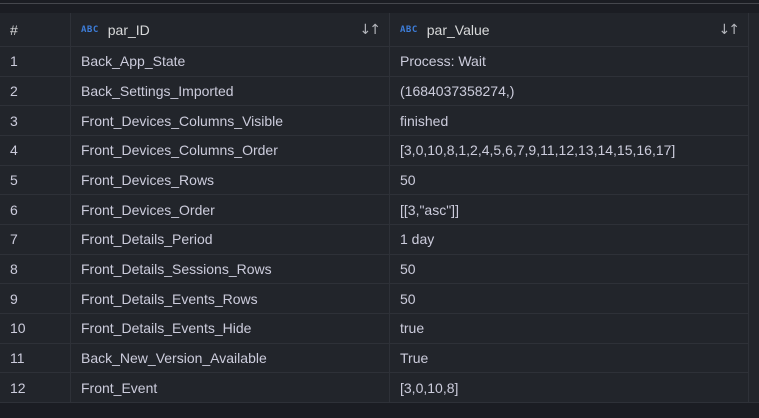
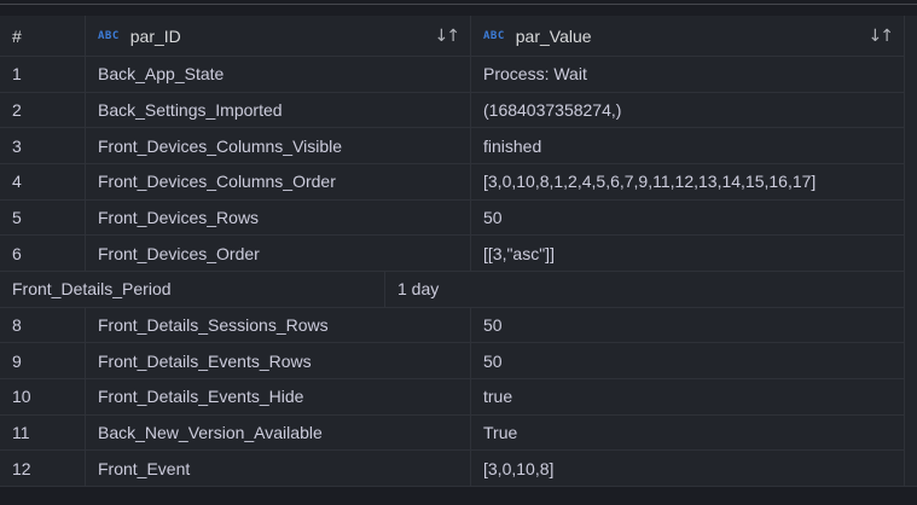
  #
  ABC
  par_ID
  ↓↑
  ABC
  par_Value
  ↓↑
  1
  Back_App_State
  Process: Wait
  2
  Back_Settings_Imported
  (1684037358274,)
  3
  Front_Devices_Columns_Visible
  finished
  4
  Front_Devices_Columns_Order
  [3,0,10,8,1,2,4,5,6,7,9,11,12,13,14,15,16,17]
  5
  Front_Devices_Rows
  50
  6
  Front_Devices_Order
  [[3,"asc"]]
- 7
  Front_Details_Period
  1 day
  8
  Front_Details_Sessions_Rows
  50
  9
  Front_Details_Events_Rows
  50
  10
  Front_Details_Events_Hide
  true
  11
  Back_New_Version_Available
  True
  12
  Front_Event
  [3,0,10,8]
